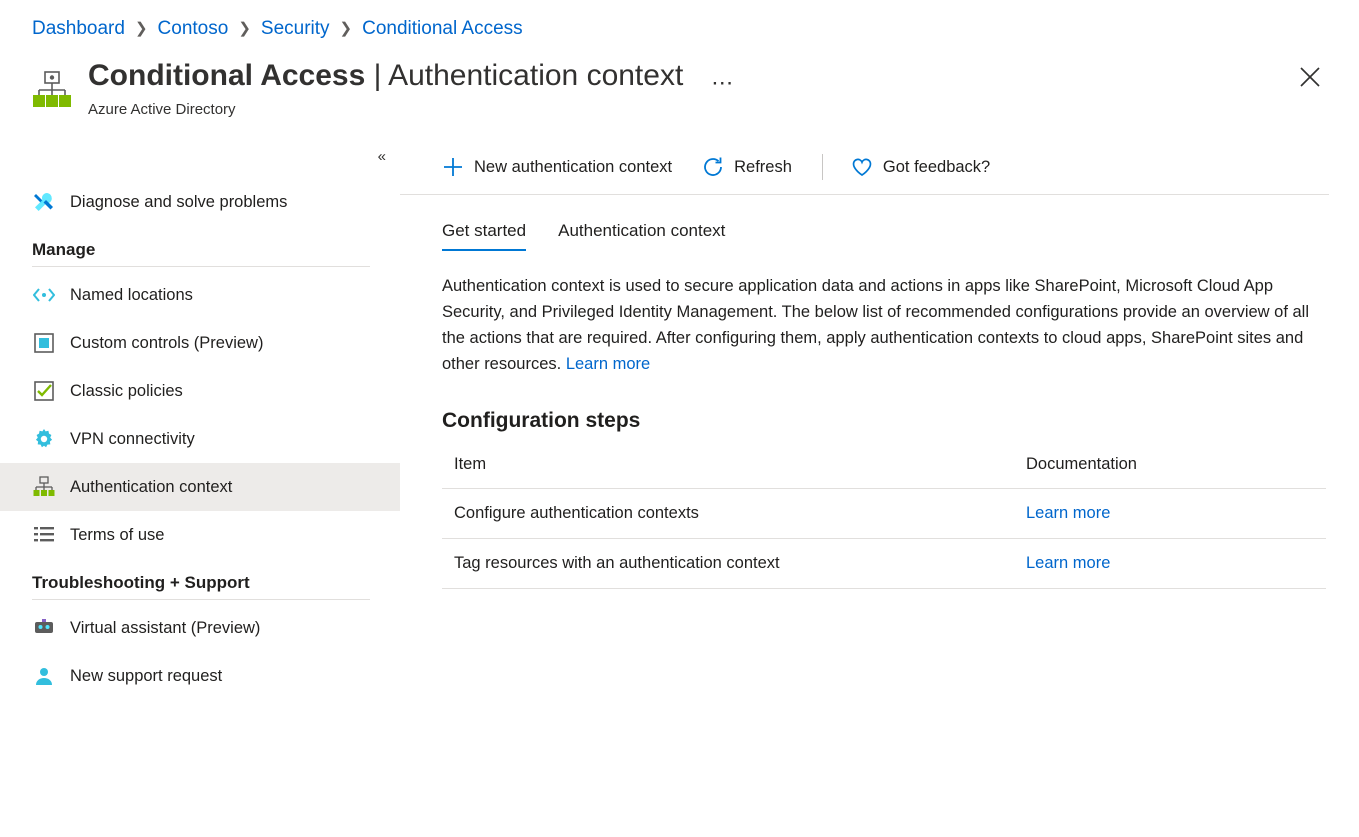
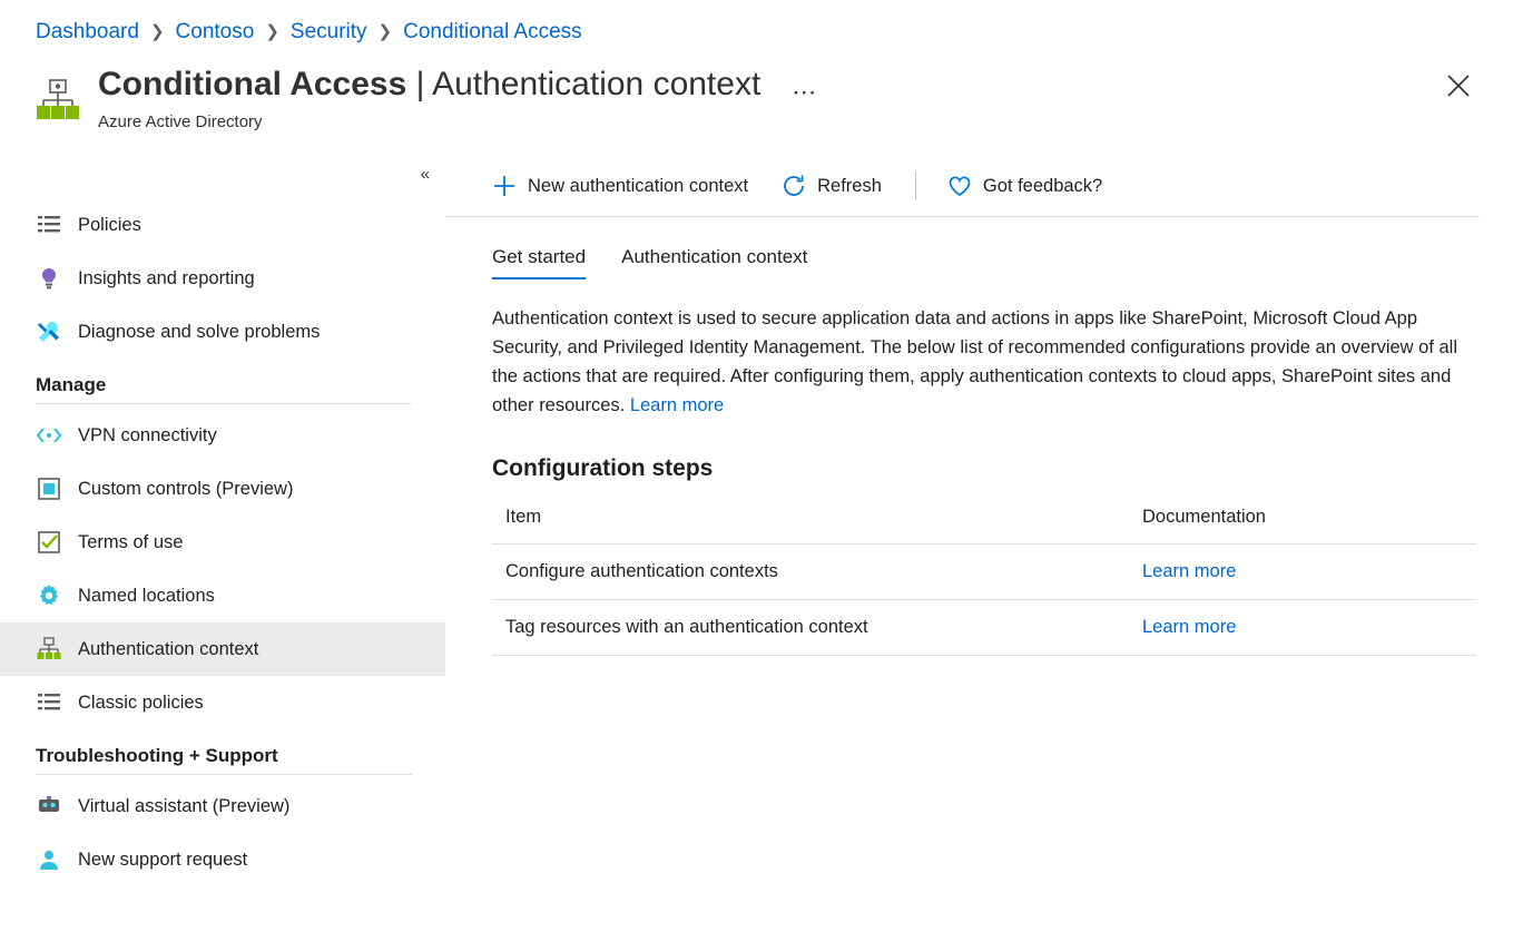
  Dashboard
  ❯
  Contoso
  ❯
  Security
  ❯
  Conditional Access
  Conditional Access | Authentication context
  Azure Active Directory
  ⋯
  «
+ Policies
+ Insights and reporting
  Diagnose and solve problems
  Manage
- Named locations
+ VPN connectivity
  Custom controls (Preview)
- Classic policies
+ Terms of use
- VPN connectivity
+ Named locations
  Authentication context
- Terms of use
+ Classic policies
  Troubleshooting + Support
  Virtual assistant (Preview)
  New support request
  New authentication context
  Refresh
  Got feedback?
  Get started
  Authentication context
  Authentication context is used to secure application data and actions in apps like SharePoint, Microsoft Cloud App Security, and Privileged Identity Management. The below list of recommended configurations provide an overview of all the actions that are required. After configuring them, apply authentication contexts to cloud apps, SharePoint sites and other resources. Learn more
  Configuration steps
  Item	Documentation
  Configure authentication contexts	Learn more
  Tag resources with an authentication context	Learn more
